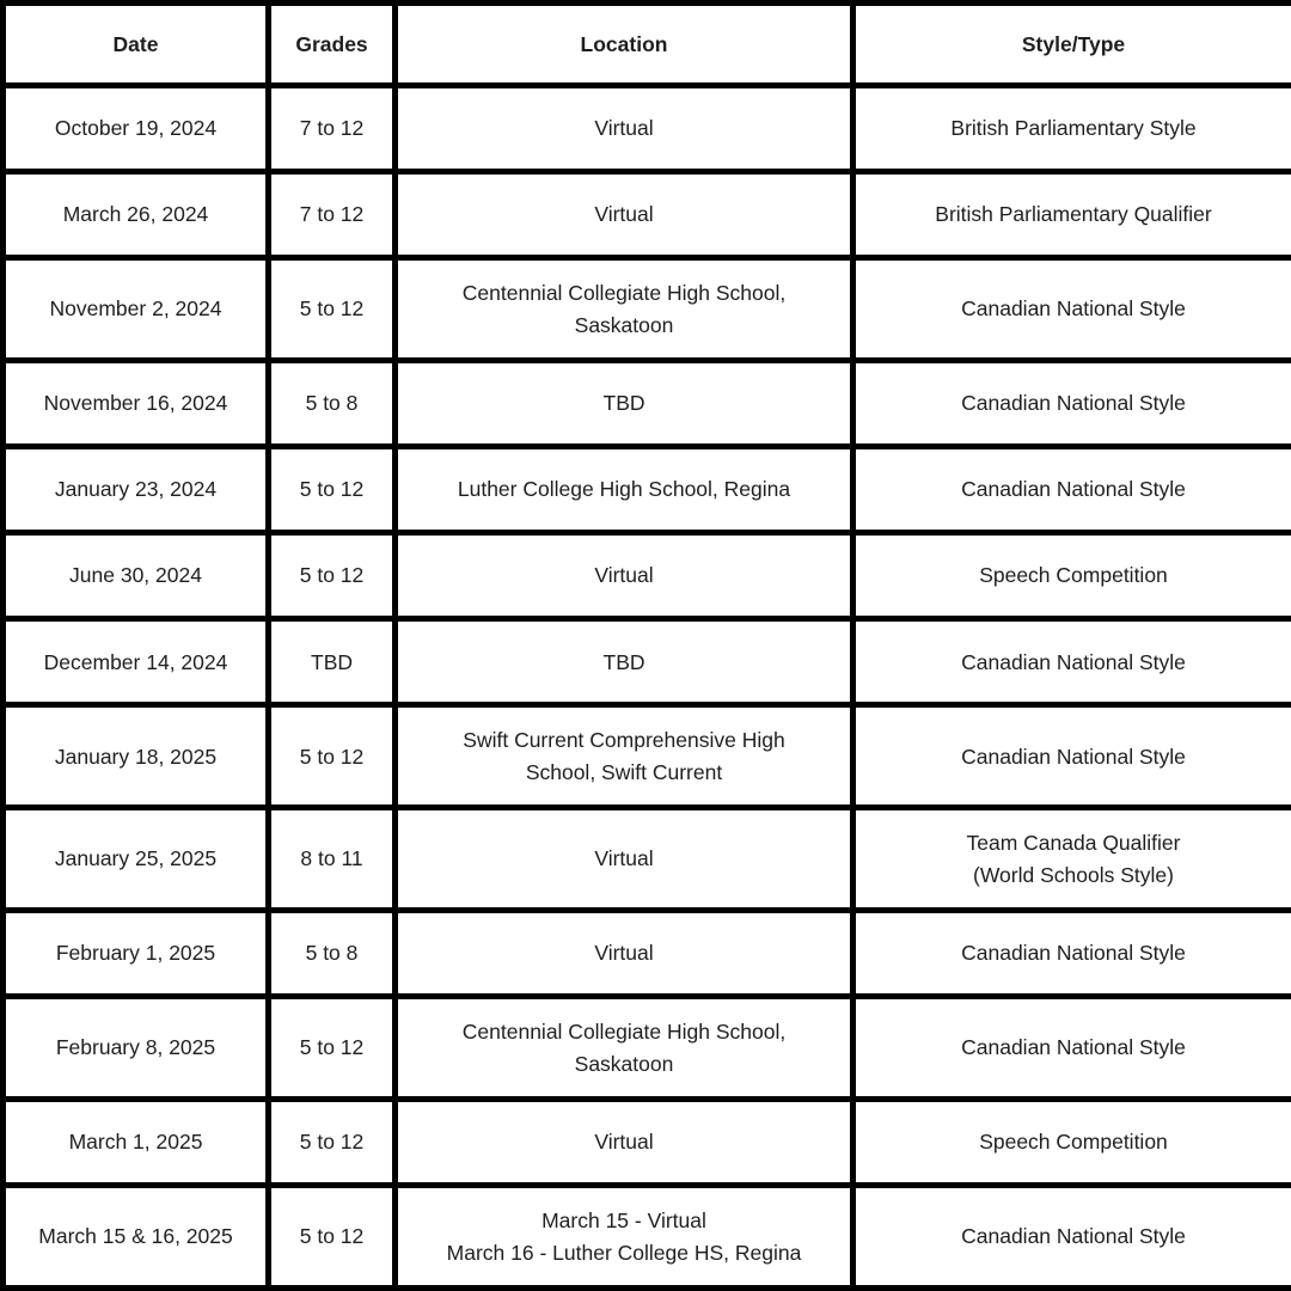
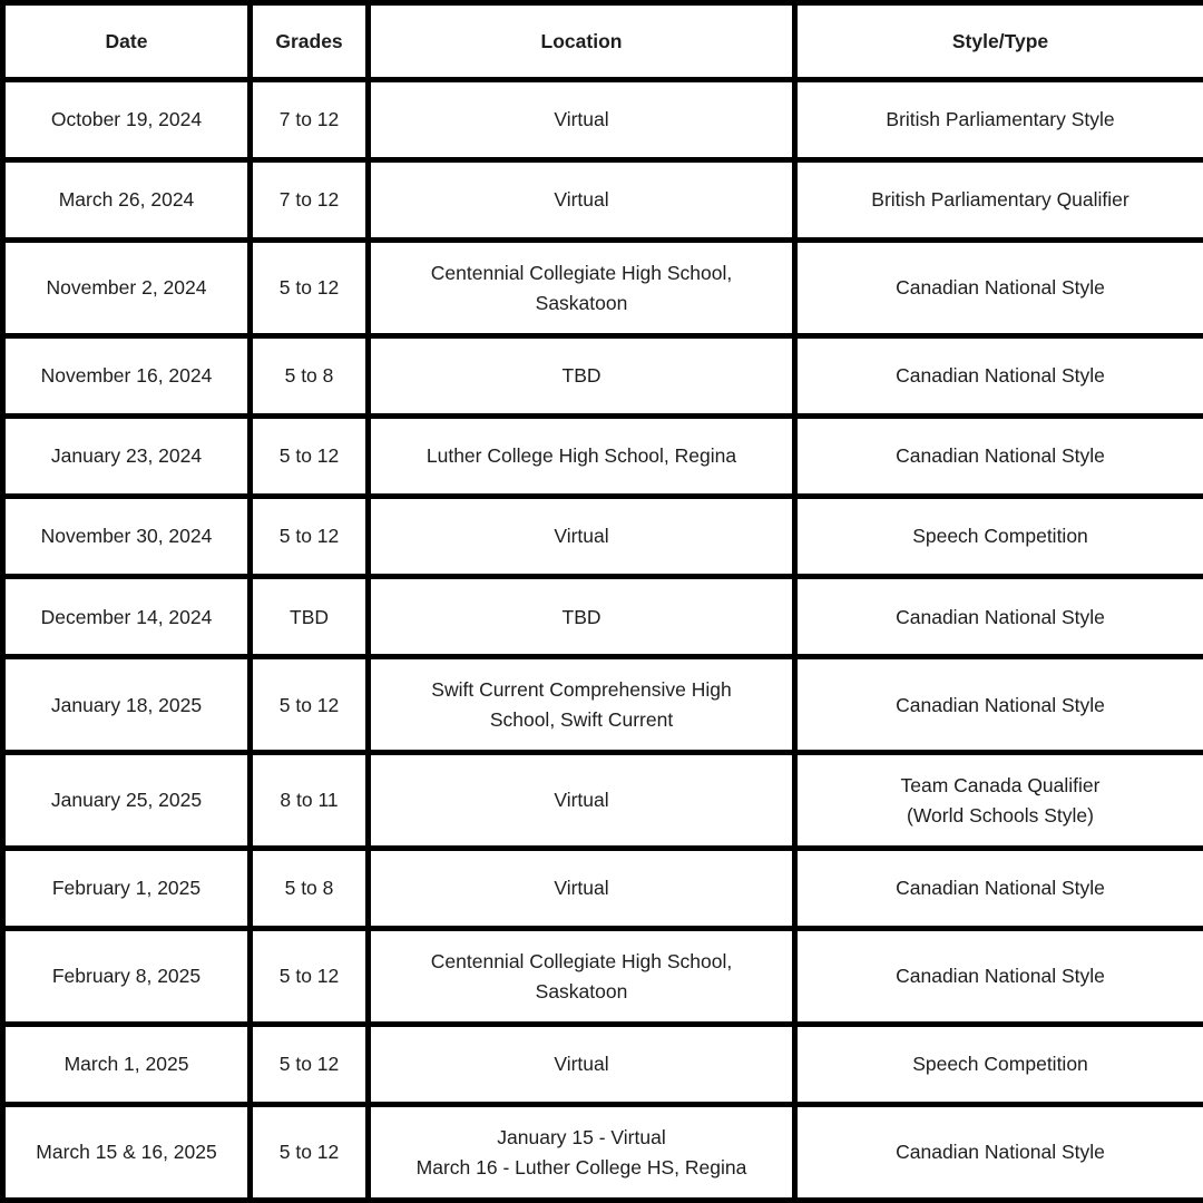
  Date	Grades	Location	Style/Type
  October 19, 2024	7 to 12	Virtual	British Parliamentary Style
  March 26, 2024	7 to 12	Virtual	British Parliamentary Qualifier
  November 2, 2024	5 to 12	Centennial Collegiate High School, Saskatoon	Canadian National Style
  November 16, 2024	5 to 8	TBD	Canadian National Style
  January 23, 2024	5 to 12	Luther College High School, Regina	Canadian National Style
- June 30, 2024	5 to 12	Virtual	Speech Competition
+ November 30, 2024	5 to 12	Virtual	Speech Competition
  December 14, 2024	TBD	TBD	Canadian National Style
  January 18, 2025	5 to 12	Swift Current Comprehensive High School, Swift Current	Canadian National Style
  January 25, 2025	8 to 11	Virtual	Team Canada Qualifier (World Schools Style)
  February 1, 2025	5 to 8	Virtual	Canadian National Style
  February 8, 2025	5 to 12	Centennial Collegiate High School, Saskatoon	Canadian National Style
  March 1, 2025	5 to 12	Virtual	Speech Competition
- March 15 & 16, 2025	5 to 12	March 15 - Virtual March 16 - Luther College HS, Regina	Canadian National Style
+ March 15 & 16, 2025	5 to 12	January 15 - Virtual March 16 - Luther College HS, Regina	Canadian National Style
